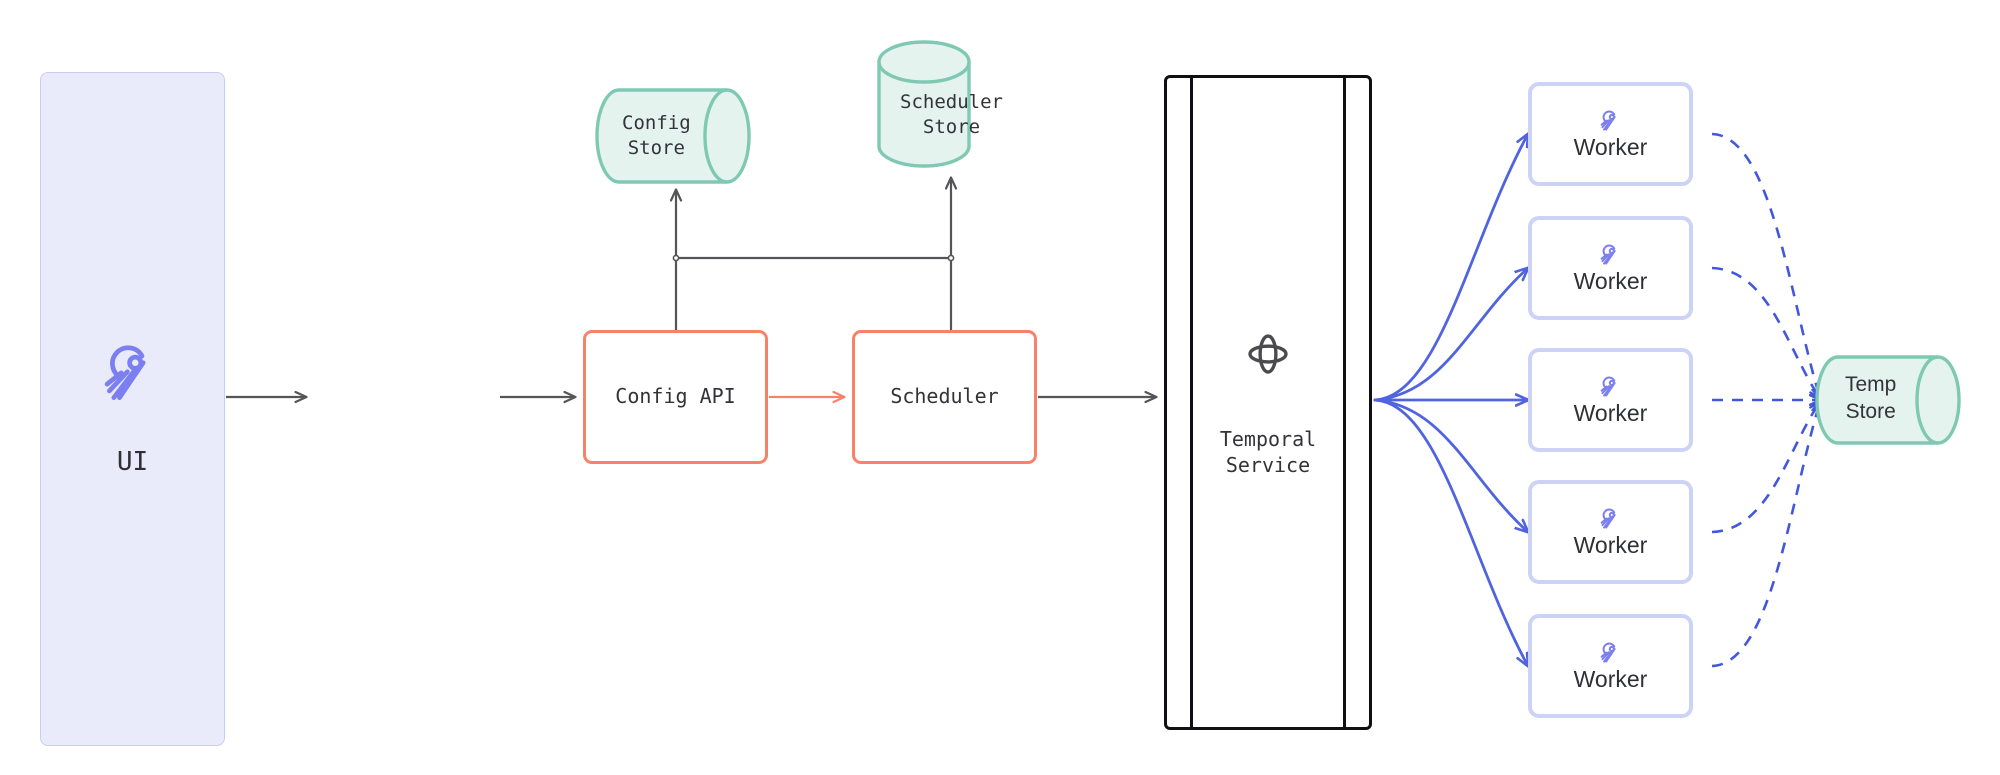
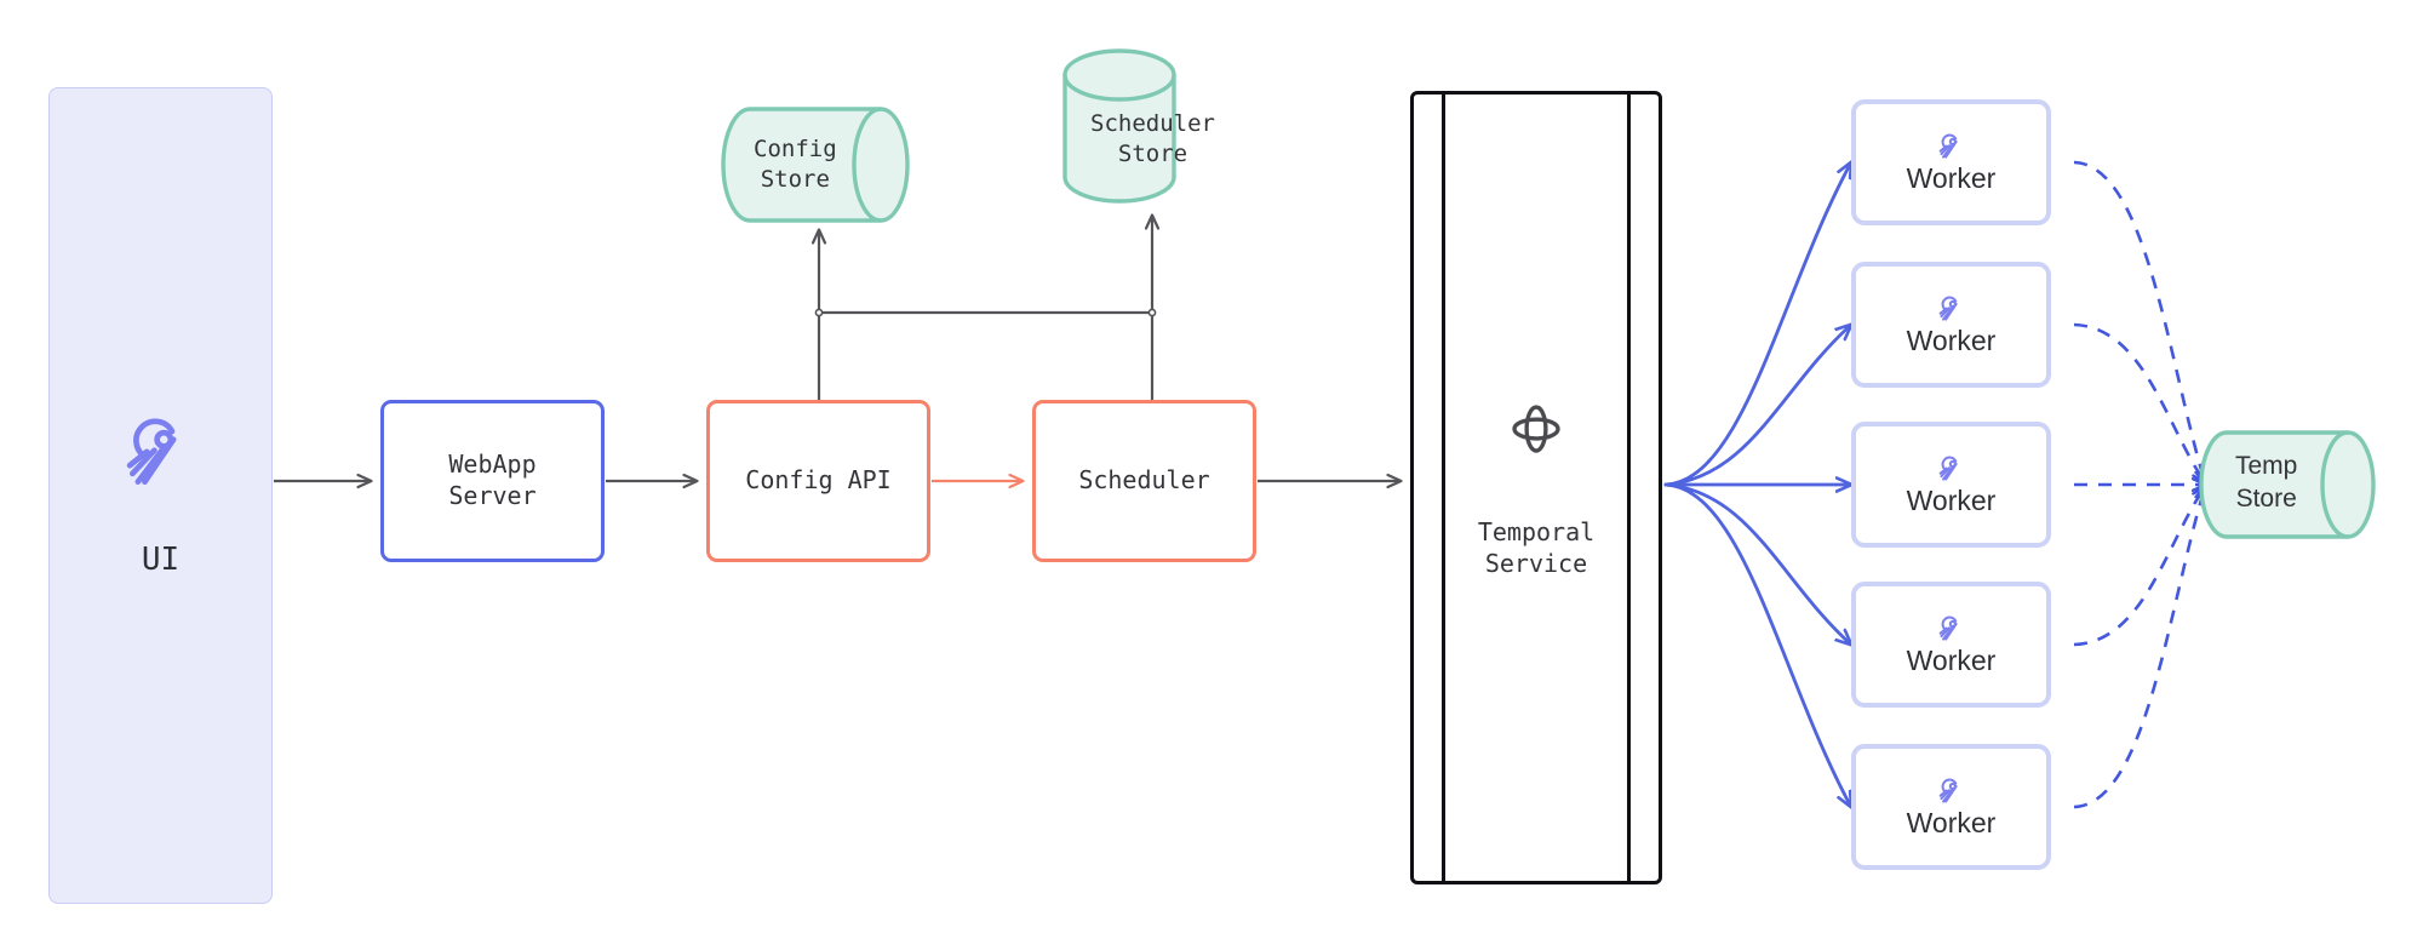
  UI
+ WebApp
+ Server
  Config API
  Scheduler
  Config
  Store
  Scheduler
  Store
  Temporal
  Service
  Temp
  Store
  Worker
  Worker
  Worker
  Worker
  Worker
